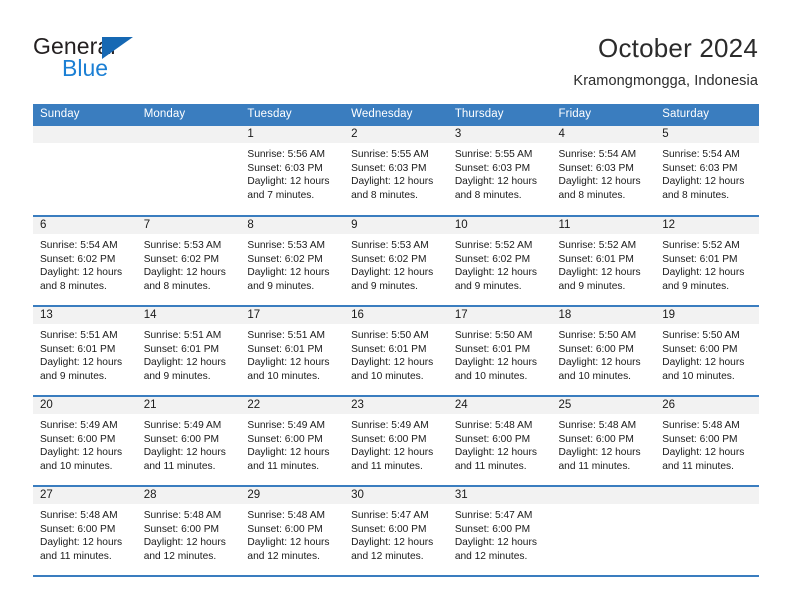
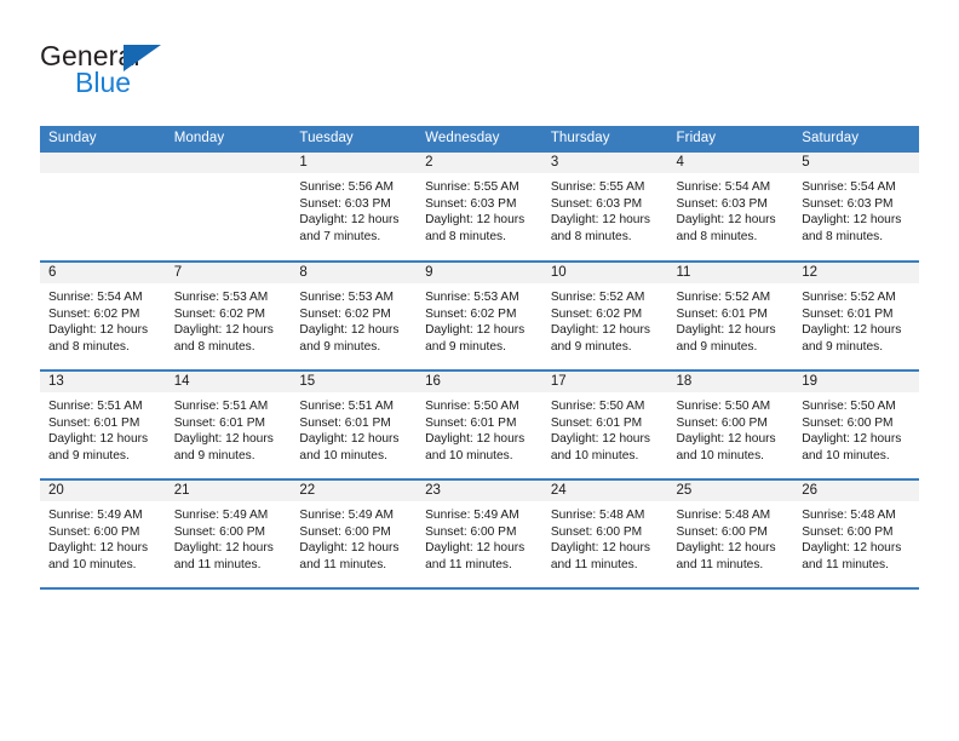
  General
  Blue
- October 2024
- Kramongmongga, Indonesia
  Sunday	Monday	Tuesday	Wednesday	Thursday	Friday	Saturday
  		1Sunrise: 5:56 AMSunset: 6:03 PMDaylight: 12 hoursand 7 minutes.	2Sunrise: 5:55 AMSunset: 6:03 PMDaylight: 12 hoursand 8 minutes.	3Sunrise: 5:55 AMSunset: 6:03 PMDaylight: 12 hoursand 8 minutes.	4Sunrise: 5:54 AMSunset: 6:03 PMDaylight: 12 hoursand 8 minutes.	5Sunrise: 5:54 AMSunset: 6:03 PMDaylight: 12 hoursand 8 minutes.
  6Sunrise: 5:54 AMSunset: 6:02 PMDaylight: 12 hoursand 8 minutes.	7Sunrise: 5:53 AMSunset: 6:02 PMDaylight: 12 hoursand 8 minutes.	8Sunrise: 5:53 AMSunset: 6:02 PMDaylight: 12 hoursand 9 minutes.	9Sunrise: 5:53 AMSunset: 6:02 PMDaylight: 12 hoursand 9 minutes.	10Sunrise: 5:52 AMSunset: 6:02 PMDaylight: 12 hoursand 9 minutes.	11Sunrise: 5:52 AMSunset: 6:01 PMDaylight: 12 hoursand 9 minutes.	12Sunrise: 5:52 AMSunset: 6:01 PMDaylight: 12 hoursand 9 minutes.
- 13Sunrise: 5:51 AMSunset: 6:01 PMDaylight: 12 hoursand 9 minutes.	14Sunrise: 5:51 AMSunset: 6:01 PMDaylight: 12 hoursand 9 minutes.	17Sunrise: 5:51 AMSunset: 6:01 PMDaylight: 12 hoursand 10 minutes.	16Sunrise: 5:50 AMSunset: 6:01 PMDaylight: 12 hoursand 10 minutes.	17Sunrise: 5:50 AMSunset: 6:01 PMDaylight: 12 hoursand 10 minutes.	18Sunrise: 5:50 AMSunset: 6:00 PMDaylight: 12 hoursand 10 minutes.	19Sunrise: 5:50 AMSunset: 6:00 PMDaylight: 12 hoursand 10 minutes.
+ 13Sunrise: 5:51 AMSunset: 6:01 PMDaylight: 12 hoursand 9 minutes.	14Sunrise: 5:51 AMSunset: 6:01 PMDaylight: 12 hoursand 9 minutes.	15Sunrise: 5:51 AMSunset: 6:01 PMDaylight: 12 hoursand 10 minutes.	16Sunrise: 5:50 AMSunset: 6:01 PMDaylight: 12 hoursand 10 minutes.	17Sunrise: 5:50 AMSunset: 6:01 PMDaylight: 12 hoursand 10 minutes.	18Sunrise: 5:50 AMSunset: 6:00 PMDaylight: 12 hoursand 10 minutes.	19Sunrise: 5:50 AMSunset: 6:00 PMDaylight: 12 hoursand 10 minutes.
  20Sunrise: 5:49 AMSunset: 6:00 PMDaylight: 12 hoursand 10 minutes.	21Sunrise: 5:49 AMSunset: 6:00 PMDaylight: 12 hoursand 11 minutes.	22Sunrise: 5:49 AMSunset: 6:00 PMDaylight: 12 hoursand 11 minutes.	23Sunrise: 5:49 AMSunset: 6:00 PMDaylight: 12 hoursand 11 minutes.	24Sunrise: 5:48 AMSunset: 6:00 PMDaylight: 12 hoursand 11 minutes.	25Sunrise: 5:48 AMSunset: 6:00 PMDaylight: 12 hoursand 11 minutes.	26Sunrise: 5:48 AMSunset: 6:00 PMDaylight: 12 hoursand 11 minutes.
- 27Sunrise: 5:48 AMSunset: 6:00 PMDaylight: 12 hoursand 11 minutes.	28Sunrise: 5:48 AMSunset: 6:00 PMDaylight: 12 hoursand 12 minutes.	29Sunrise: 5:48 AMSunset: 6:00 PMDaylight: 12 hoursand 12 minutes.	30Sunrise: 5:47 AMSunset: 6:00 PMDaylight: 12 hoursand 12 minutes.	31Sunrise: 5:47 AMSunset: 6:00 PMDaylight: 12 hoursand 12 minutes.
